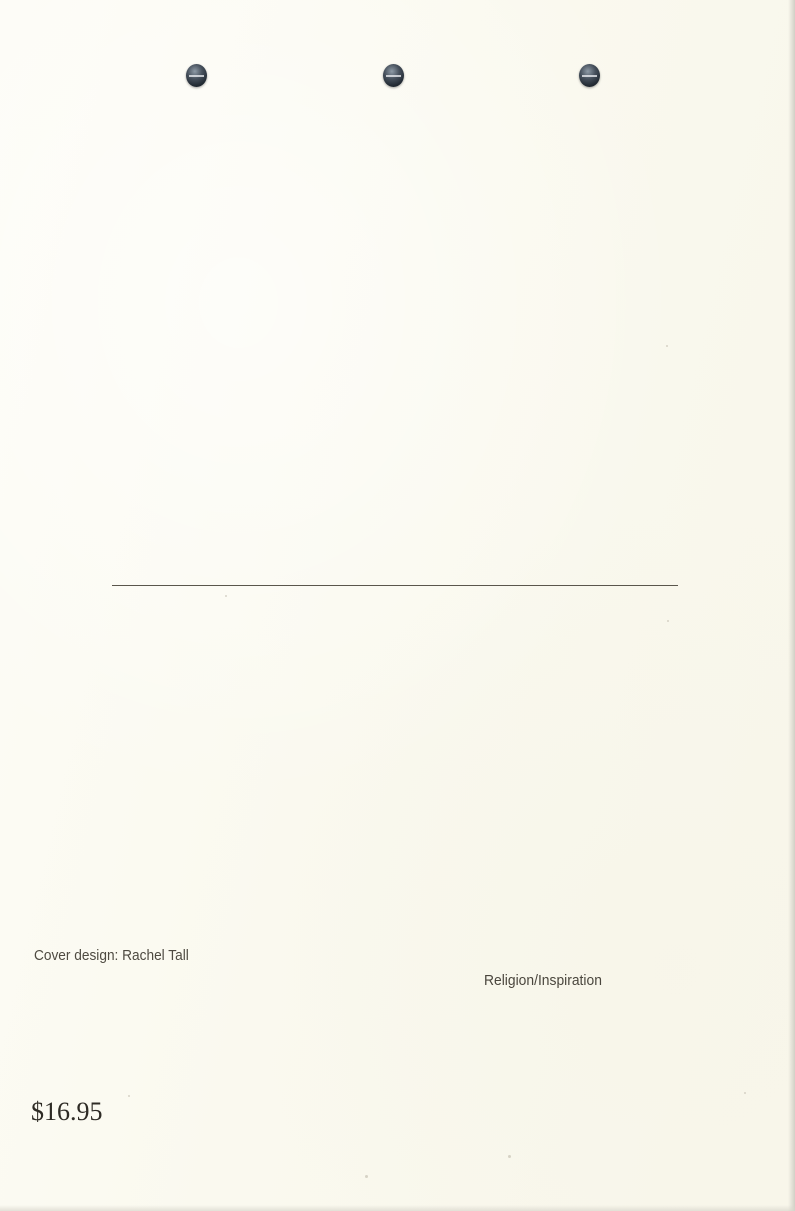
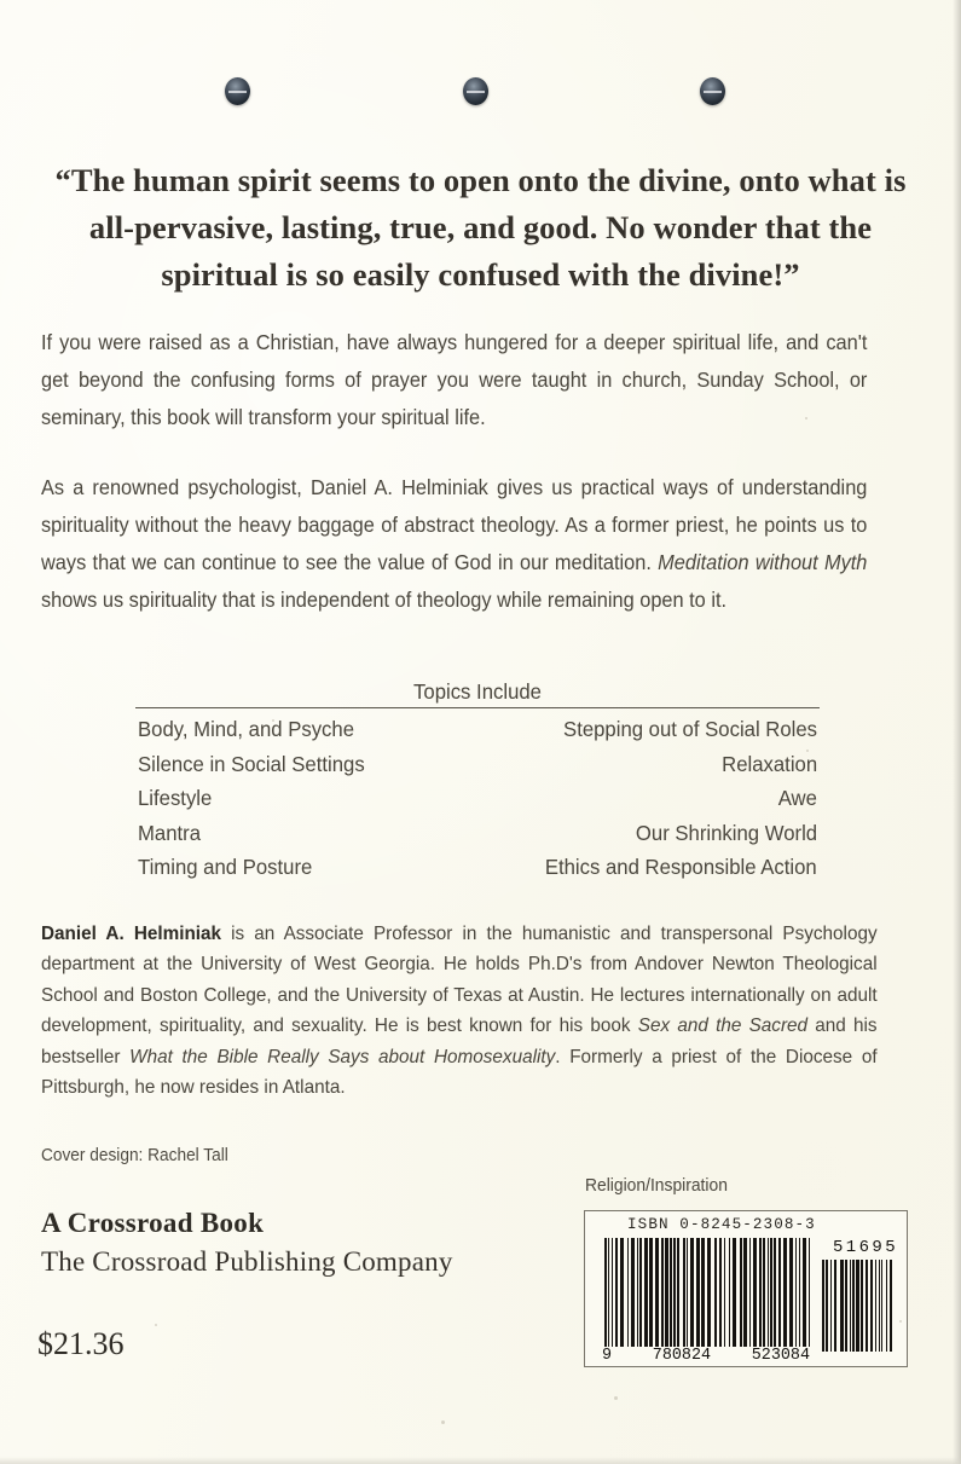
+ “The human spirit seems to open onto the divine, onto what is all-pervasive, lasting, true, and good. No wonder that the spiritual is so easily confused with the divine!”
+ If you were raised as a Christian, have always hungered for a deeper spiritual life, and can't get beyond the confusing forms of prayer you were taught in church, Sunday School, or seminary, this book will transform your spiritual life.
+ As a renowned psychologist, Daniel A. Helminiak gives us practical ways of understanding spirituality without the heavy baggage of abstract theology. As a former priest, he points us to ways that we can continue to see the value of God in our meditation. Meditation without Myth shows us spirituality that is independent of theology while remaining open to it.
+ Topics Include
+ Body, Mind, and Psyche
+ Stepping out of Social Roles
+ Silence in Social Settings
+ Relaxation
+ Lifestyle
+ Awe
+ Mantra
+ Our Shrinking World
+ Timing and Posture
+ Ethics and Responsible Action
+ Daniel A. Helminiak is an Associate Professor in the humanistic and transpersonal Psychology department at the University of West Georgia. He holds Ph.D's from Andover Newton Theological School and Boston College, and the University of Texas at Austin. He lectures internationally on adult development, spirituality, and sexuality. He is best known for his book Sex and the Sacred and his bestseller What the Bible Really Says about Homosexuality. Formerly a priest of the Diocese of Pittsburgh, he now resides in Atlanta.
  Cover design: Rachel Tall
+ A Crossroad Book
+ The Crossroad Publishing Company
- $16.95
+ $21.36
  Religion/Inspiration
+ ISBN 0-8245-2308-3
+ 51695
+ 9
+ 780824
+ 523084
